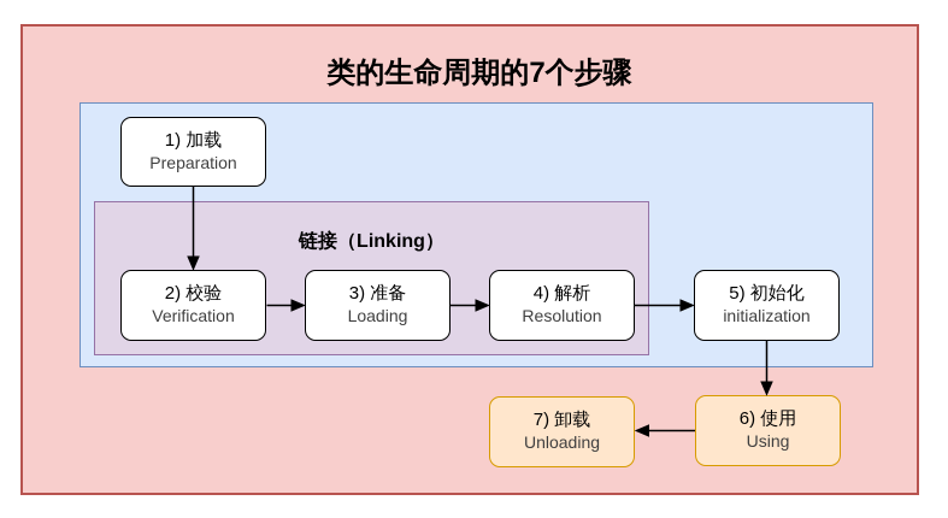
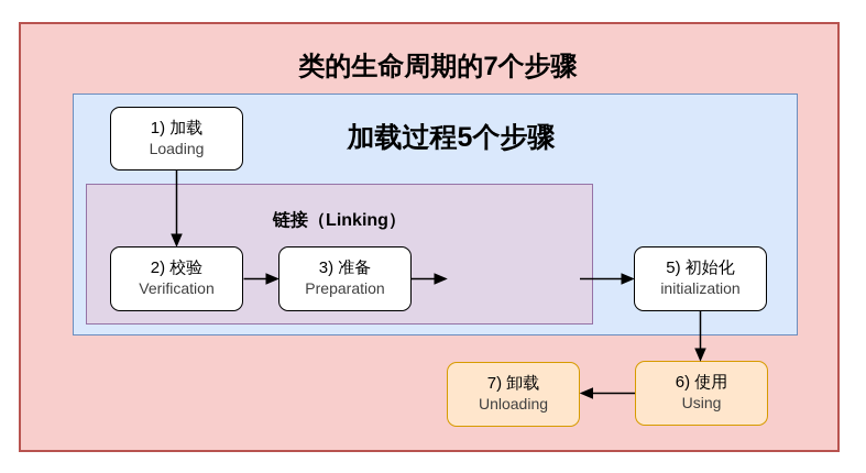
  类的生命周期的7个步骤
+ 加载过程5个步骤
  链接（Linking）
  1) 加载
- Preparation
+ Loading
  2) 校验
  Verification
  3) 准备
- Loading
+ Preparation
- 4) 解析
- Resolution
  5) 初始化
  initialization
  6) 使用
  Using
  7) 卸载
  Unloading
